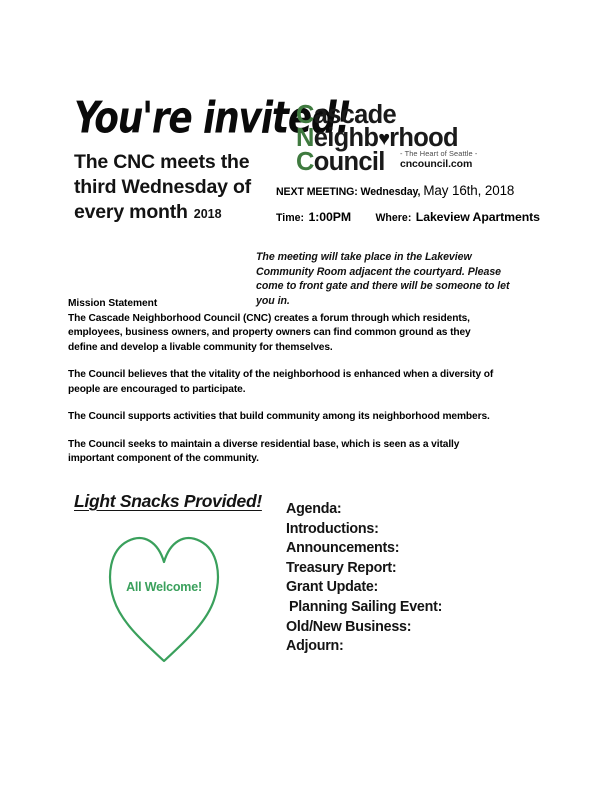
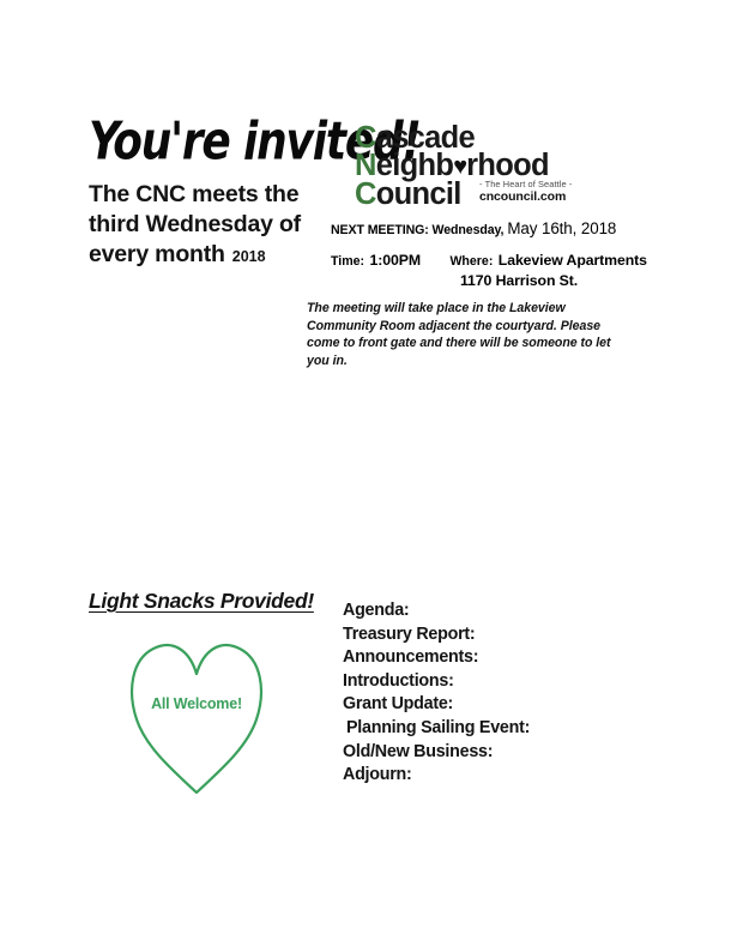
  You're invit
  The CNC meets the
  third Wednesday of
  every month 2018
  Cascade
  Neighb♥rhood
  Council
  - The Heart of Seattle -
  cncouncil.com
  NEXT MEETING: Wednesday, May 16th, 2018
  Time: 1:00PM Where: Lakeview Apartments
+ 1170 Harrison St.
  The meeting will take place in the Lakeview Community Room adjacent the courtyard. Please come to front gate and there will be someone to let you in.
- Mission Statement
- The Cascade Neighborhood Council (CNC) creates a forum through which residents, employees, business owners, and property owners can find common ground as they define and develop a livable community for themselves.
- The Council believes that the vitality of the neighborhood is enhanced when a diversity of people are encouraged to participate.
- The Council supports activities that build community among its neighborhood members.
- The Council seeks to maintain a diverse residential base, which is seen as a vitally important component of the community.
  Light Snacks Provided!
  All Welcome!
  Agenda:
- Introductions:
+ Treasury Report:
  Announcements:
- Treasury Report:
+ Introductions:
  Grant Update:
  Planning Sailing Event:
  Old/New Business:
  Adjourn:
